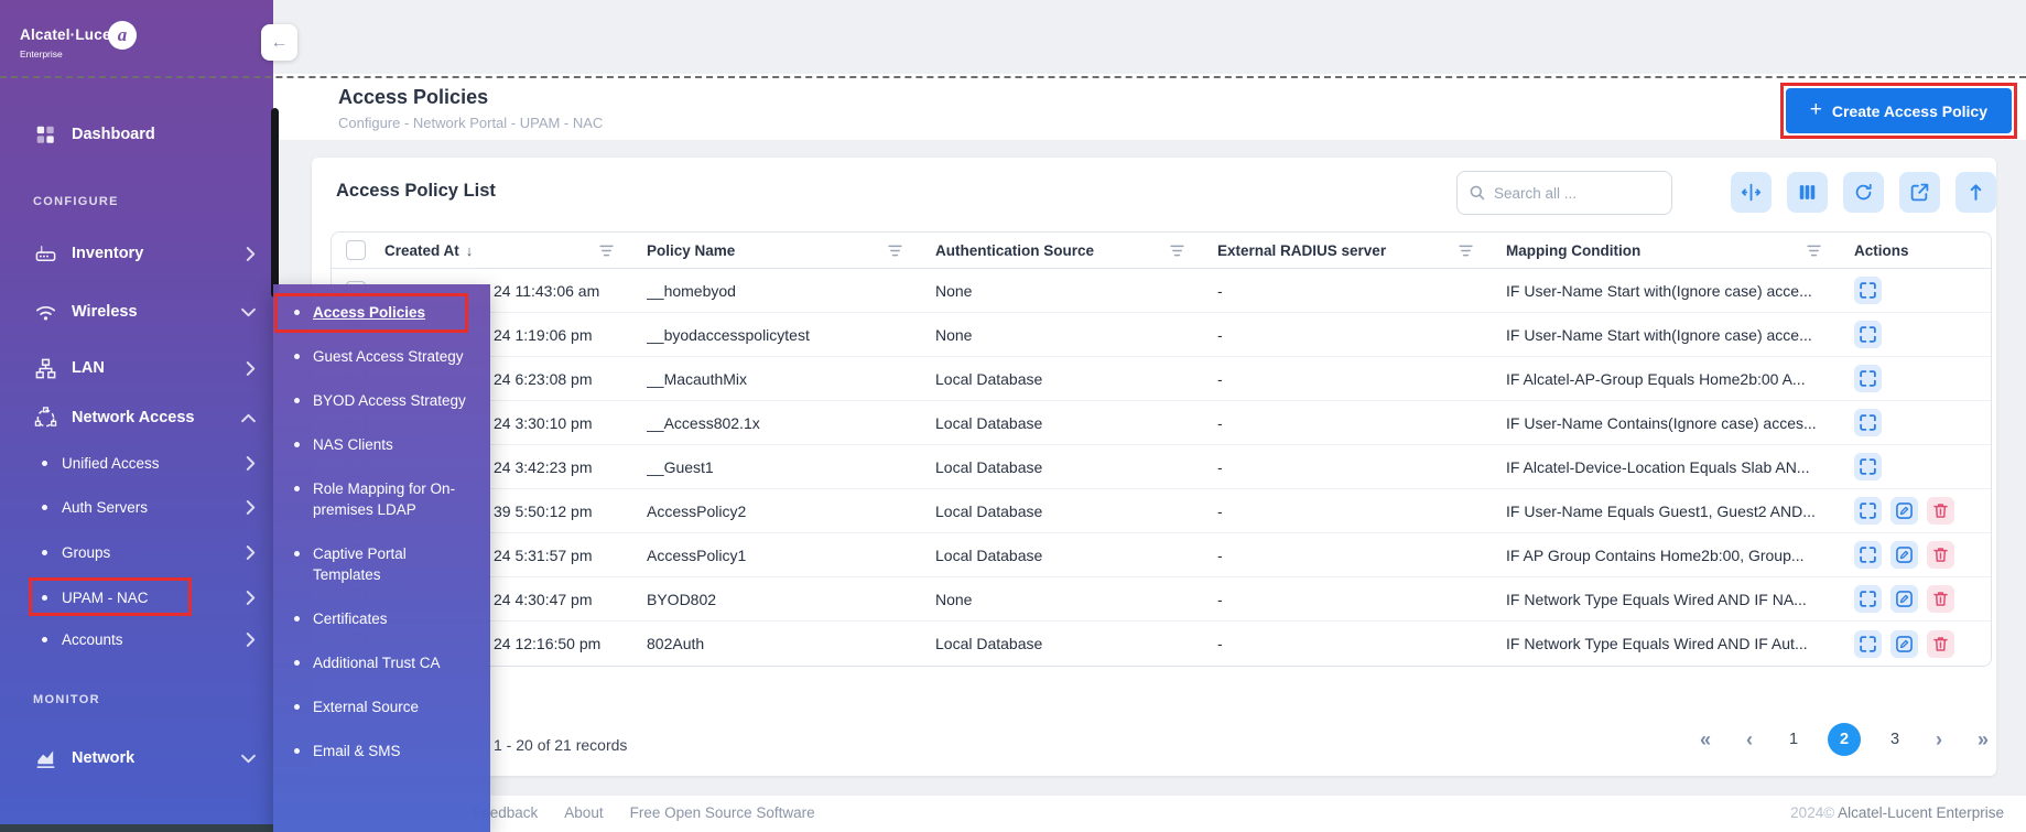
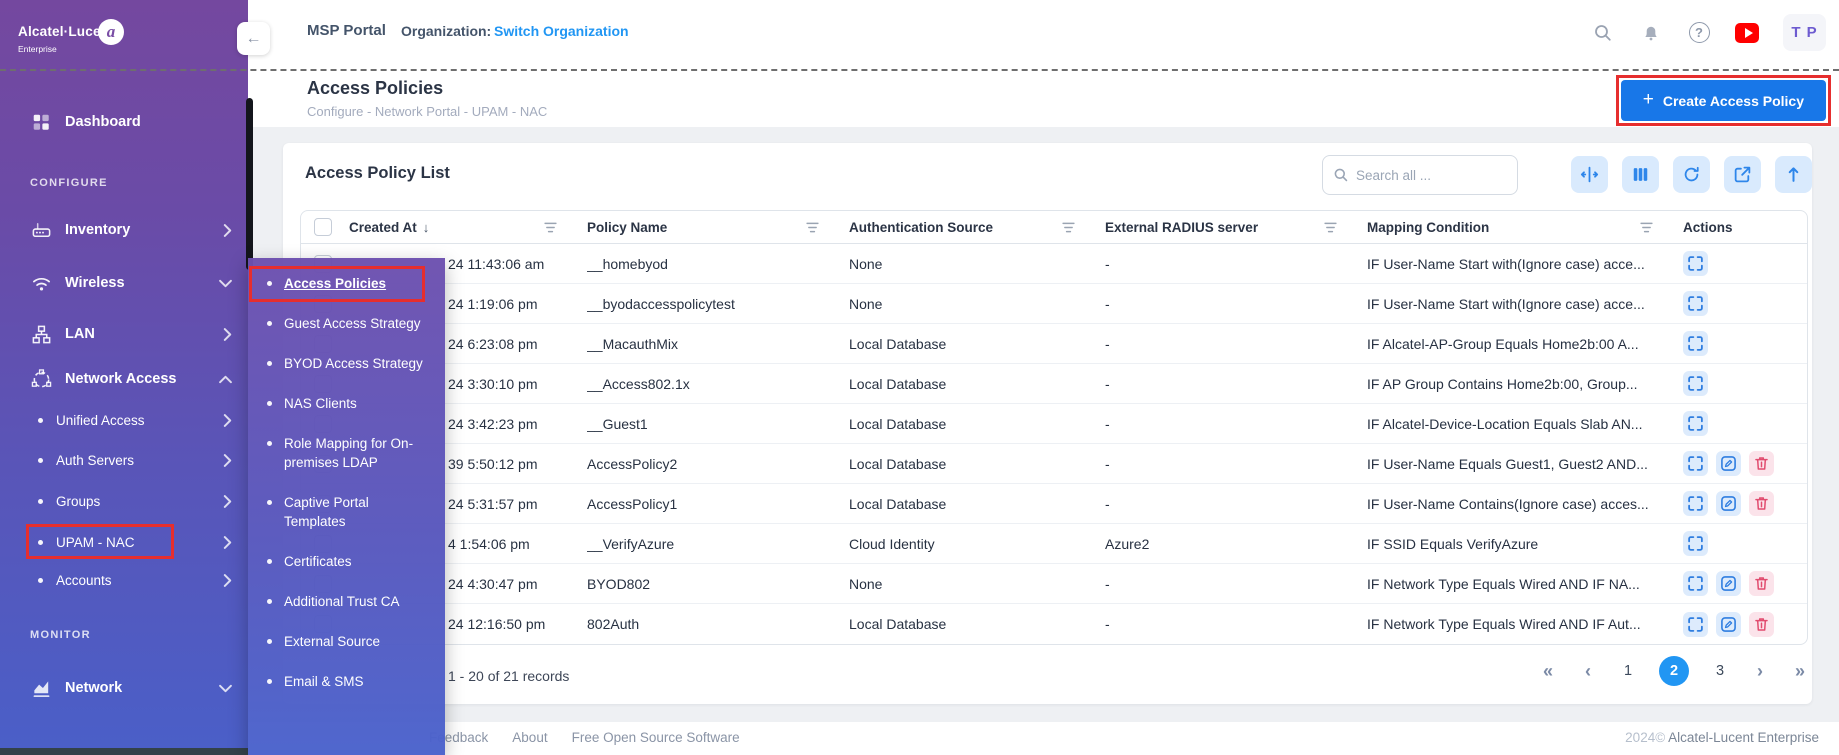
+ MSP Portal
+ Organization:
+ Switch Organization
+ ?
+ T P
  Access Policies
  Configure - Network Portal - UPAM - NAC
  +
  Create Access Policy
  Access Policy List
  Search all ...
  Created At
  ↓
  Policy Name
  Authentication Source
  External RADIUS server
  Mapping Condition
  Actions
  24 11:43:06 am
  __homebyod
  None
  -
  IF User-Name Start with(Ignore case) acce...
  24 1:19:06 pm
  __byodaccesspolicytest
  None
  -
  IF User-Name Start with(Ignore case) acce...
  24 6:23:08 pm
  __MacauthMix
  Local Database
  -
  IF Alcatel-AP-Group Equals Home2b:00 A...
  24 3:30:10 pm
  __Access802.1x
  Local Database
  -
- IF User-Name Contains(Ignore case) acces...
+ IF AP Group Contains Home2b:00, Group...
  24 3:42:23 pm
  __Guest1
  Local Database
  -
  IF Alcatel-Device-Location Equals Slab AN...
  39 5:50:12 pm
  AccessPolicy2
  Local Database
  -
  IF User-Name Equals Guest1, Guest2 AND...
  24 5:31:57 pm
  AccessPolicy1
  Local Database
  -
- IF AP Group Contains Home2b:00, Group...
+ IF User-Name Contains(Ignore case) acces...
+ 4 1:54:06 pm
+ __VerifyAzure
+ Cloud Identity
+ Azure2
+ IF SSID Equals VerifyAzure
  24 4:30:47 pm
  BYOD802
  None
  -
  IF Network Type Equals Wired AND IF NA...
  24 12:16:50 pm
  802Auth
  Local Database
  -
  IF Network Type Equals Wired AND IF Aut...
  1 - 20 of 21 records
  «
  ‹
  1
  2
  3
  ›
  »
  edback
  About
  Free Open Source Software
  2024© Alcatel-Lucent Enterprise
  Alcatel·Luce
  a
  Enterprise
  Dashboard
  CONFIGURE
  Inventory
  Wireless
  LAN
  Network Access
  Unified Access
  Auth Servers
  Groups
  UPAM - NAC
  Accounts
  MONITOR
  Network
  ←
  Access Policies
  Guest Access Strategy
  BYOD Access Strategy
  NAS Clients
  Role Mapping for On-premises LDAP
  Captive Portal Templates
  Certificates
  Additional Trust CA
  External Source
  Email & SMS
